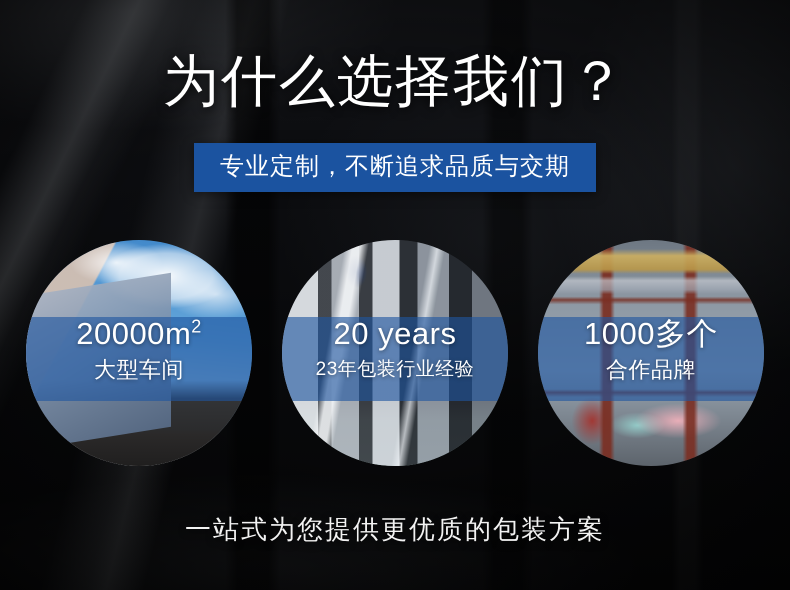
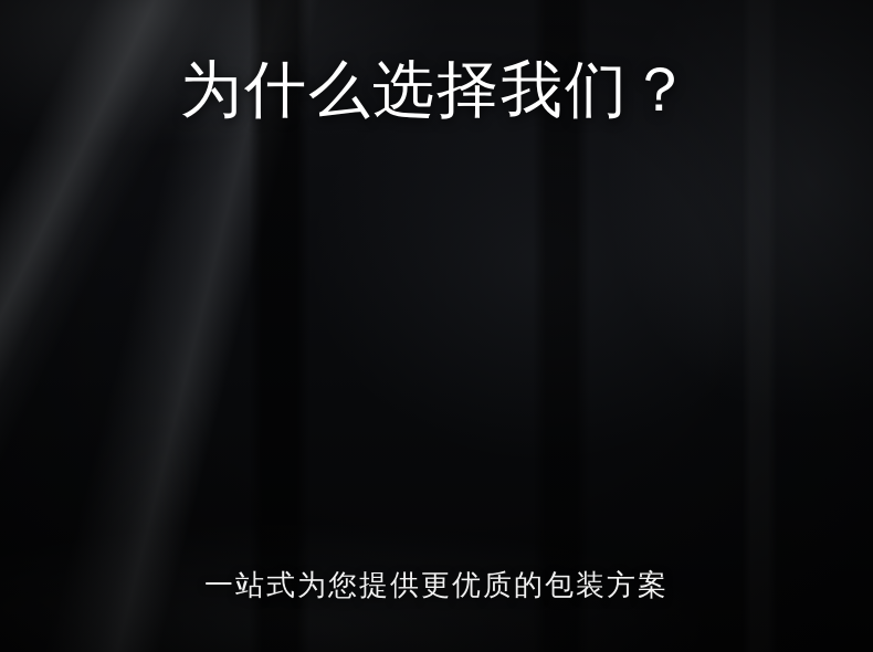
  为什么选择我们？
- 专业定制，不断追求品质与交期
- 20000m2
- 大型车间
- 20 years
- 23年包装行业经验
- 1000多个
- 合作品牌
  一站式为您提供更优质的包装方案
